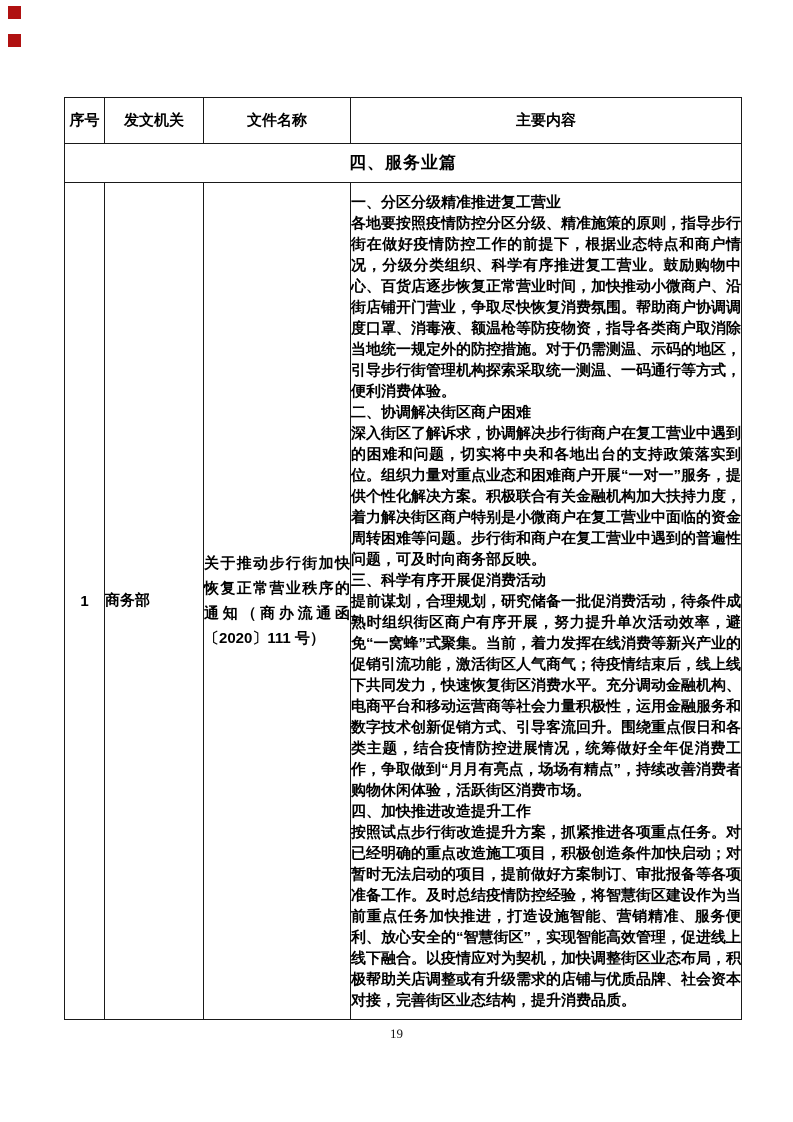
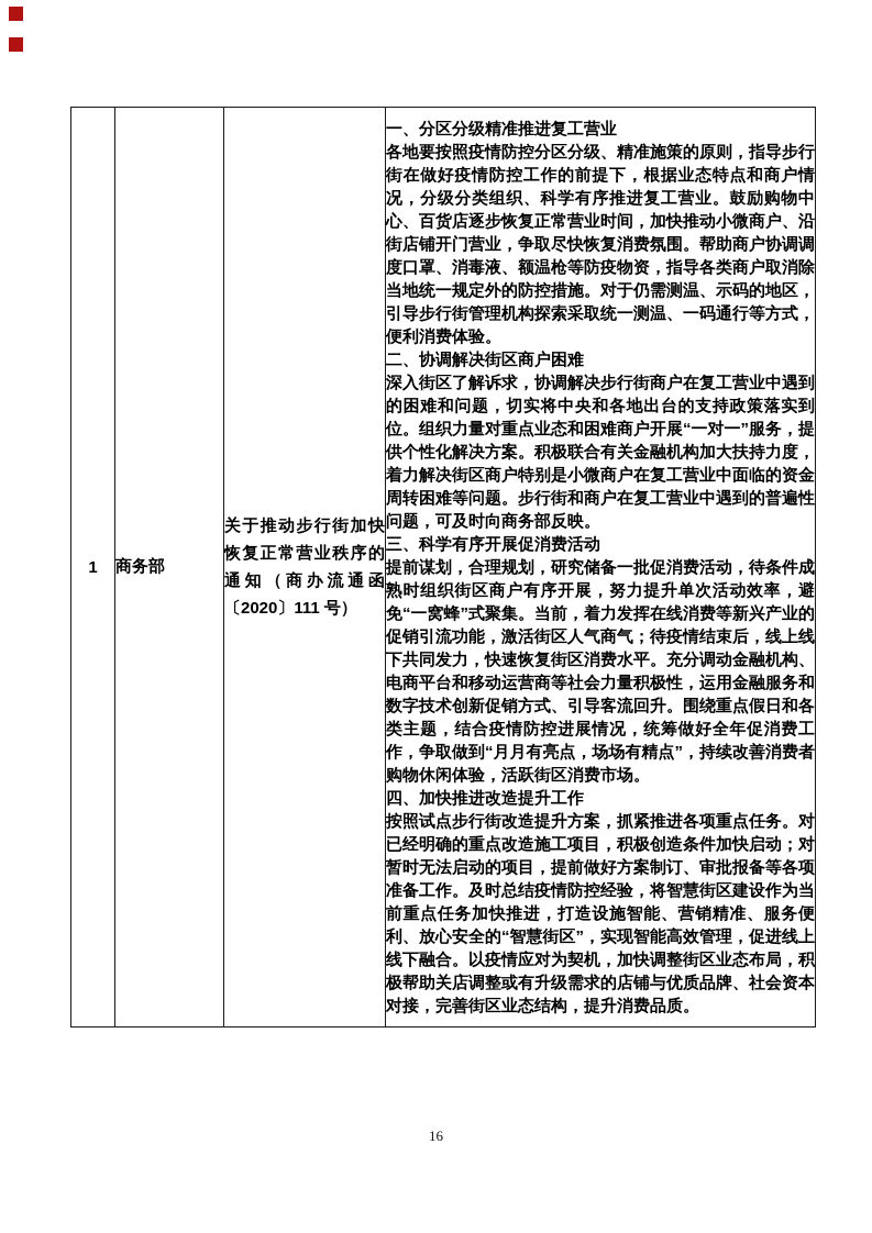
- 序号	发文机关	文件名称	主要内容
- 四、服务业篇
  1	商务部	关于推动步行街加快恢复正常营业秩序的通知（商办流通函〔2020〕111 号）	一、分区分级精准推进复工营业 各地要按照疫情防控分区分级、精准施策的原则，指导步行街在做好疫情防控工作的前提下，根据业态特点和商户情况，分级分类组织、科学有序推进复工营业。鼓励购物中心、百货店逐步恢复正常营业时间，加快推动小微商户、沿街店铺开门营业，争取尽快恢复消费氛围。帮助商户协调调度口罩、消毒液、额温枪等防疫物资，指导各类商户取消除当地统一规定外的防控措施。对于仍需测温、示码的地区，引导步行街管理机构探索采取统一测温、一码通行等方式，便利消费体验。 二、协调解决街区商户困难 深入街区了解诉求，协调解决步行街商户在复工营业中遇到的困难和问题，切实将中央和各地出台的支持政策落实到位。组织力量对重点业态和困难商户开展“一对一”服务，提供个性化解决方案。积极联合有关金融机构加大扶持力度，着力解决街区商户特别是小微商户在复工营业中面临的资金周转困难等问题。步行街和商户在复工营业中遇到的普遍性问题，可及时向商务部反映。 三、科学有序开展促消费活动 提前谋划，合理规划，研究储备一批促消费活动，待条件成熟时组织街区商户有序开展，努力提升单次活动效率，避免“一窝蜂”式聚集。当前，着力发挥在线消费等新兴产业的促销引流功能，激活街区人气商气；待疫情结束后，线上线下共同发力，快速恢复街区消费水平。充分调动金融机构、电商平台和移动运营商等社会力量积极性，运用金融服务和数字技术创新促销方式、引导客流回升。围绕重点假日和各类主题，结合疫情防控进展情况，统筹做好全年促消费工作，争取做到“月月有亮点，场场有精点”，持续改善消费者购物休闲体验，活跃街区消费市场。 四、加快推进改造提升工作 按照试点步行街改造提升方案，抓紧推进各项重点任务。对已经明确的重点改造施工项目，积极创造条件加快启动；对暂时无法启动的项目，提前做好方案制订、审批报备等各项准备工作。及时总结疫情防控经验，将智慧街区建设作为当前重点任务加快推进，打造设施智能、营销精准、服务便利、放心安全的“智慧街区”，实现智能高效管理，促进线上线下融合。以疫情应对为契机，加快调整街区业态布局，积极帮助关店调整或有升级需求的店铺与优质品牌、社会资本对接，完善街区业态结构，提升消费品质。
- 19
+ 16
